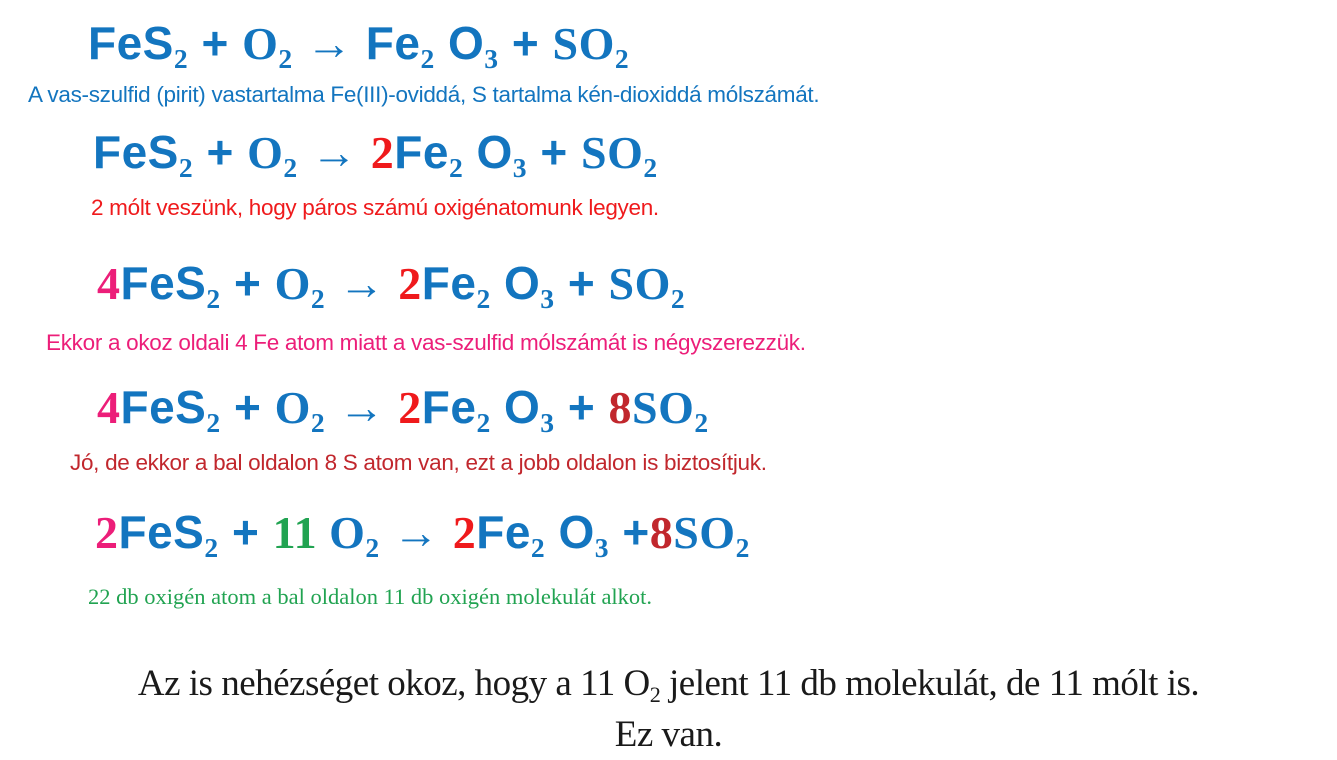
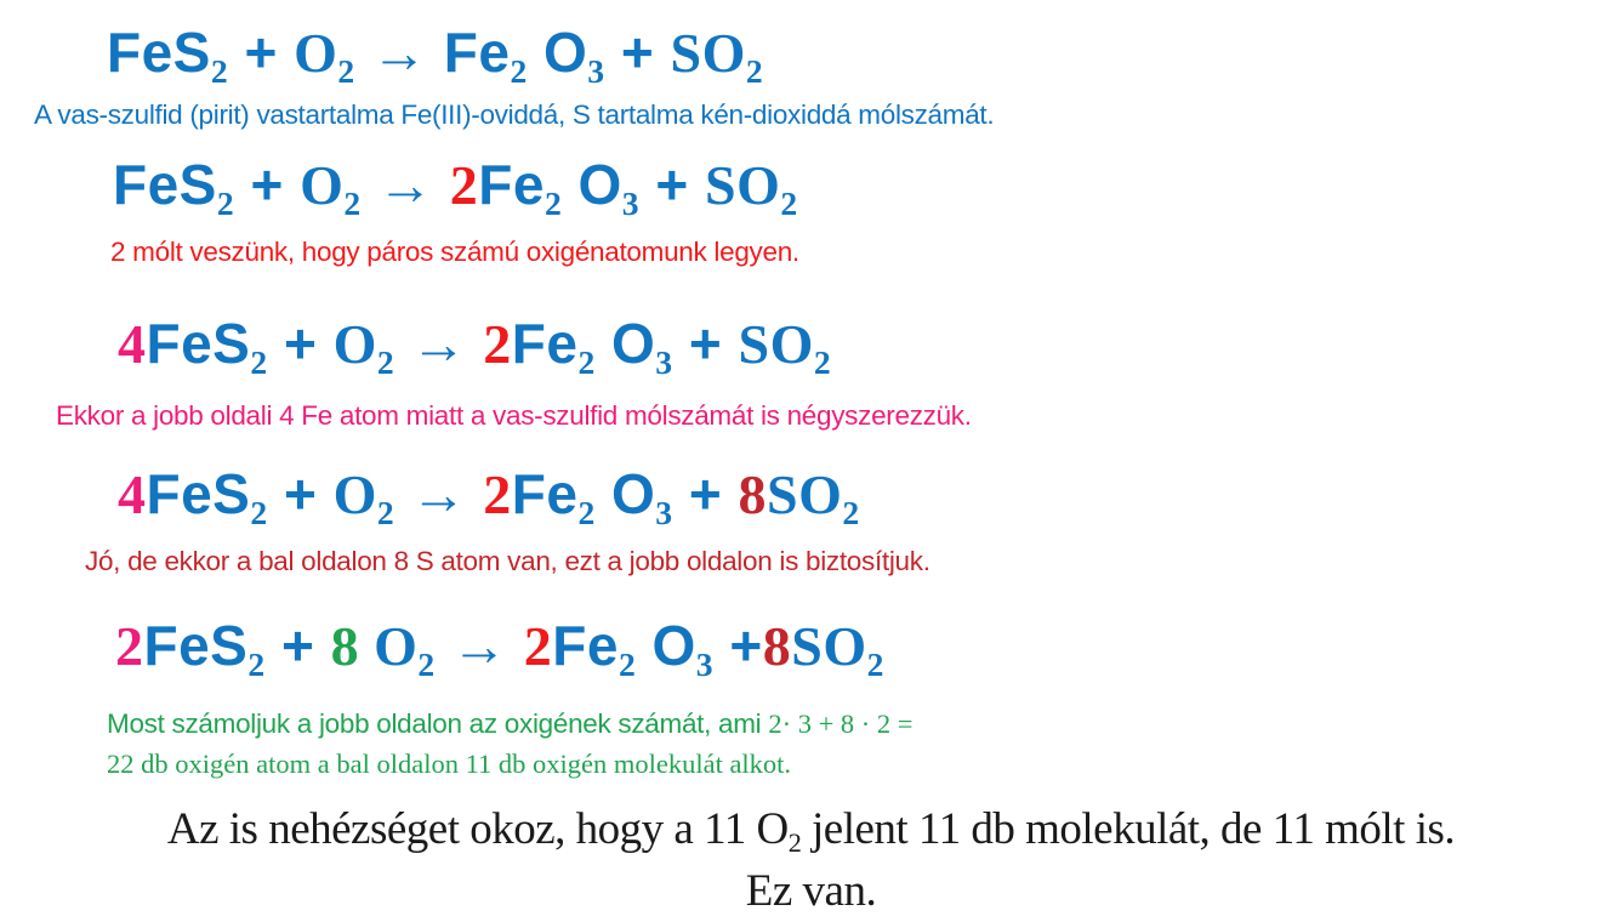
  FeS2 + O2 → Fe2 O3 + SO2
  A vas-szulfid (pirit) vastartalma Fe(III)-oviddá, S tartalma kén-dioxiddá mólszámát.
  FeS2 + O2 → 2Fe2 O3 + SO2
  2 mólt veszünk, hogy páros számú oxigénatomunk legyen.
  4FeS2 + O2 → 2Fe2 O3 + SO2
- Ekkor a okoz oldali 4 Fe atom miatt a vas-szulfid mólszámát is négyszerezzük.
+ Ekkor a jobb oldali 4 Fe atom miatt a vas-szulfid mólszámát is négyszerezzük.
  4FeS2 + O2 → 2Fe2 O3 + 8SO2
  Jó, de ekkor a bal oldalon 8 S atom van, ezt a jobb oldalon is biztosítjuk.
- 2FeS2 + 11 O2 → 2Fe2 O3 +8SO2
+ 2FeS2 + 8 O2 → 2Fe2 O3 +8SO2
+ Most számoljuk a jobb oldalon az oxigének számát, ami 2· 3 + 8 · 2 =
  22 db oxigén atom a bal oldalon 11 db oxigén molekulát alkot.
  Az is nehézséget okoz, hogy a 11 O2 jelent 11 db molekulát, de 11 mólt is.
  Ez van.
